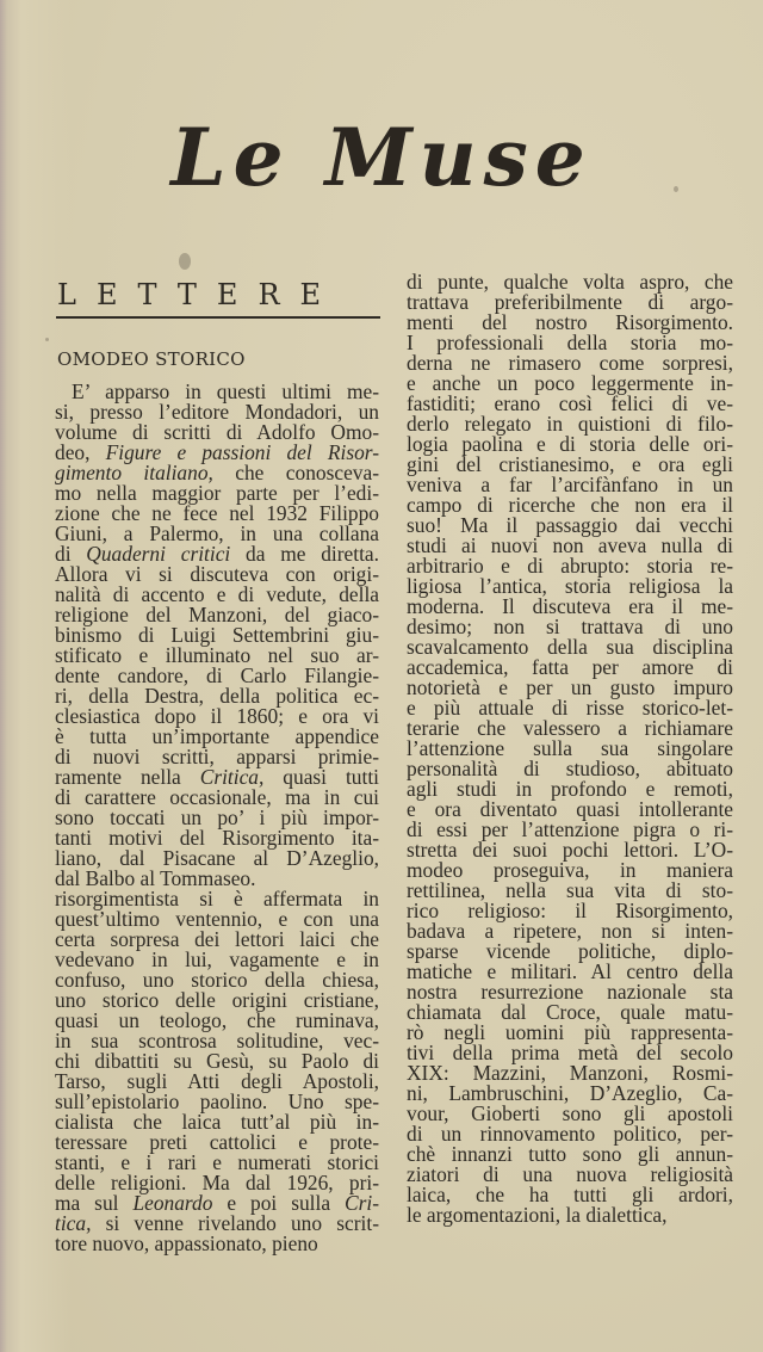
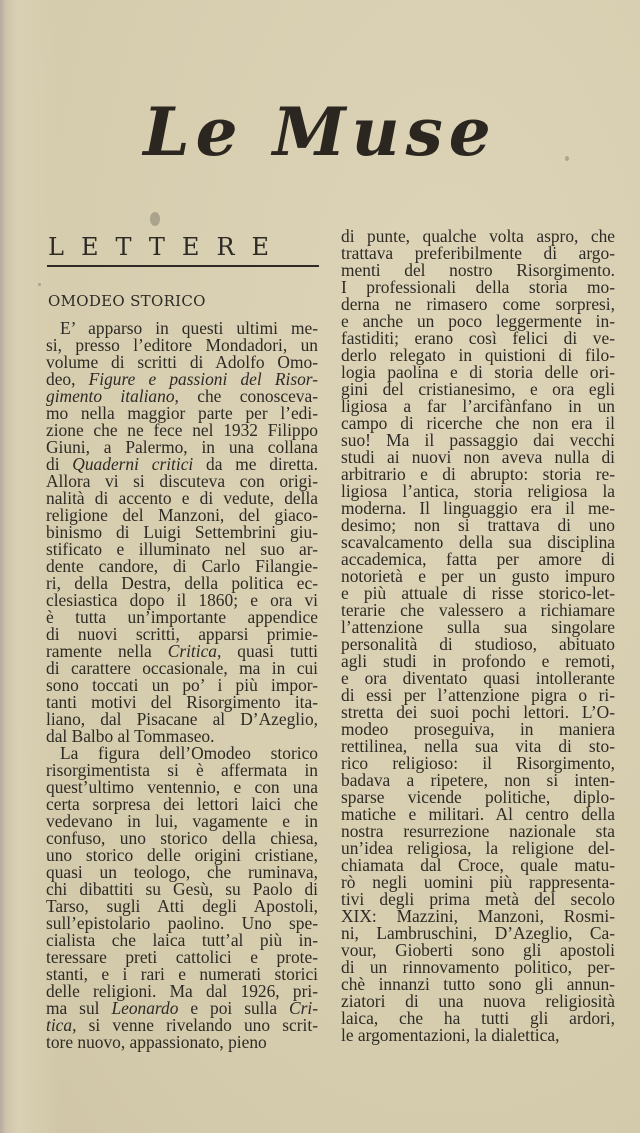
  Le Muse
  LETTERE
  OMODEO STORICO
  E’ apparso in questi ultimi me-
  si, presso l’editore Mondadori, un
  volume di scritti di Adolfo Omo-
  deo, Figure e passioni del Risor-
  gimento italiano, che conosceva-
  mo nella maggior parte per l’edi-
  zione che ne fece nel 1932 Filippo
  Giuni, a Palermo, in una collana
  di Quaderni critici da me diretta.
  Allora vi si discuteva con origi-
  nalità di accento e di vedute, della
  religione del Manzoni, del giaco-
  binismo di Luigi Settembrini giu-
  stificato e illuminato nel suo ar-
  dente candore, di Carlo Filangie-
  ri, della Destra, della politica ec-
  clesiastica dopo il 1860; e ora vi
  è tutta un’importante appendice
  di nuovi scritti, apparsi primie-
  ramente nella Critica, quasi tutti
  di carattere occasionale, ma in cui
  sono toccati un po’ i più impor-
  tanti motivi del Risorgimento ita-
  liano, dal Pisacane al D’Azeglio,
  dal Balbo al Tommaseo.
+ La figura dell’Omodeo storico
  risorgimentista si è affermata in
  quest’ultimo ventennio, e con una
  certa sorpresa dei lettori laici che
  vedevano in lui, vagamente e in
  confuso, uno storico della chiesa,
  uno storico delle origini cristiane,
  quasi un teologo, che ruminava,
- in sua scontrosa solitudine, vec-
  chi dibattiti su Gesù, su Paolo di
  Tarso, sugli Atti degli Apostoli,
  sull’epistolario paolino. Uno spe-
  cialista che laica tutt’al più in-
  teressare preti cattolici e prote-
  stanti, e i rari e numerati storici
  delle religioni. Ma dal 1926, pri-
  ma sul Leonardo e poi sulla Cri-
  tica, si venne rivelando uno scrit-
  tore nuovo, appassionato, pieno
  di punte, qualche volta aspro, che
  trattava preferibilmente di argo-
  menti del nostro Risorgimento.
  I professionali della storia mo-
  derna ne rimasero come sorpresi,
  e anche un poco leggermente in-
  fastiditi; erano così felici di ve-
  derlo relegato in quistioni di filo-
  logia paolina e di storia delle ori-
  gini del cristianesimo, e ora egli
- veniva a far l’arcifànfano in un
+ ligiosa a far l’arcifànfano in un
  campo di ricerche che non era il
  suo! Ma il passaggio dai vecchi
  studi ai nuovi non aveva nulla di
  arbitrario e di abrupto: storia re-
  ligiosa l’antica, storia religiosa la
- moderna. Il discuteva era il me-
+ moderna. Il linguaggio era il me-
  desimo; non si trattava di uno
  scavalcamento della sua disciplina
  accademica, fatta per amore di
  notorietà e per un gusto impuro
  e più attuale di risse storico-let-
  terarie che valessero a richiamare
  l’attenzione sulla sua singolare
  personalità di studioso, abituato
  agli studi in profondo e remoti,
  e ora diventato quasi intollerante
  di essi per l’attenzione pigra o ri-
  stretta dei suoi pochi lettori. L’O-
  modeo proseguiva, in maniera
  rettilinea, nella sua vita di sto-
  rico religioso: il Risorgimento,
  badava a ripetere, non si inten-
  sparse vicende politiche, diplo-
  matiche e militari. Al centro della
  nostra resurrezione nazionale sta
+ un’idea religiosa, la religione del-
  chiamata dal Croce, quale matu-
  rò negli uomini più rappresenta-
- tivi della prima metà del secolo
+ tivi degli prima metà del secolo
  XIX: Mazzini, Manzoni, Rosmi-
  ni, Lambruschini, D’Azeglio, Ca-
  vour, Gioberti sono gli apostoli
  di un rinnovamento politico, per-
  chè innanzi tutto sono gli annun-
  ziatori di una nuova religiosità
  laica, che ha tutti gli ardori,
  le argomentazioni, la dialettica,
